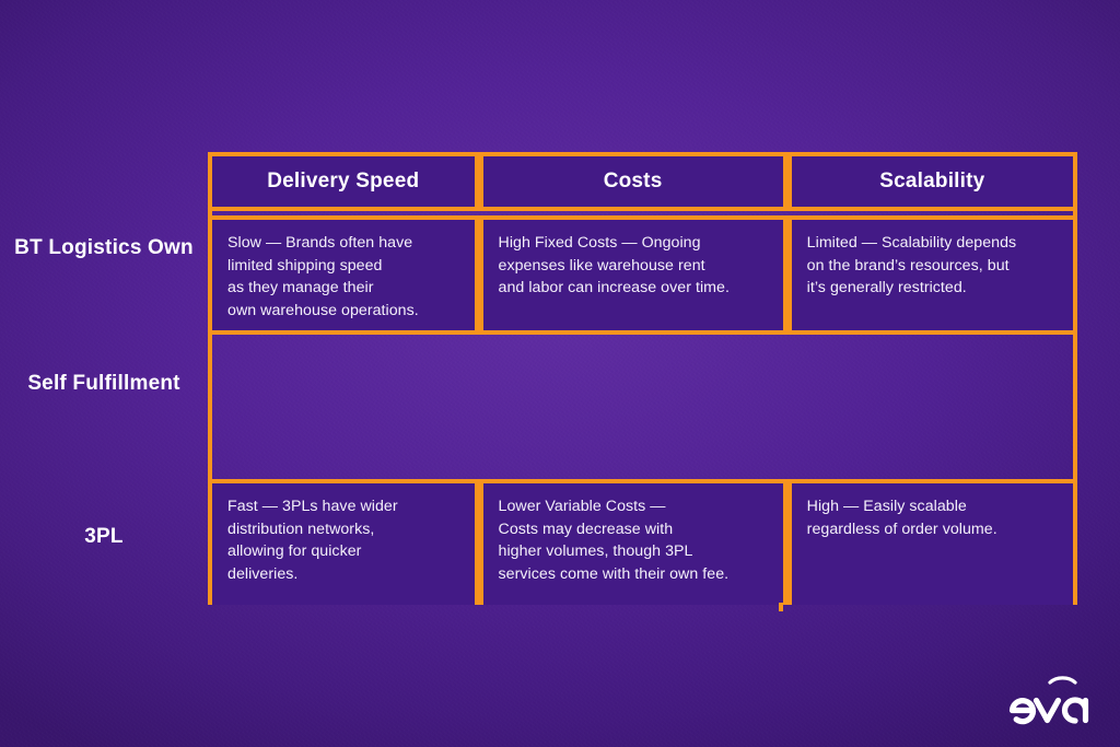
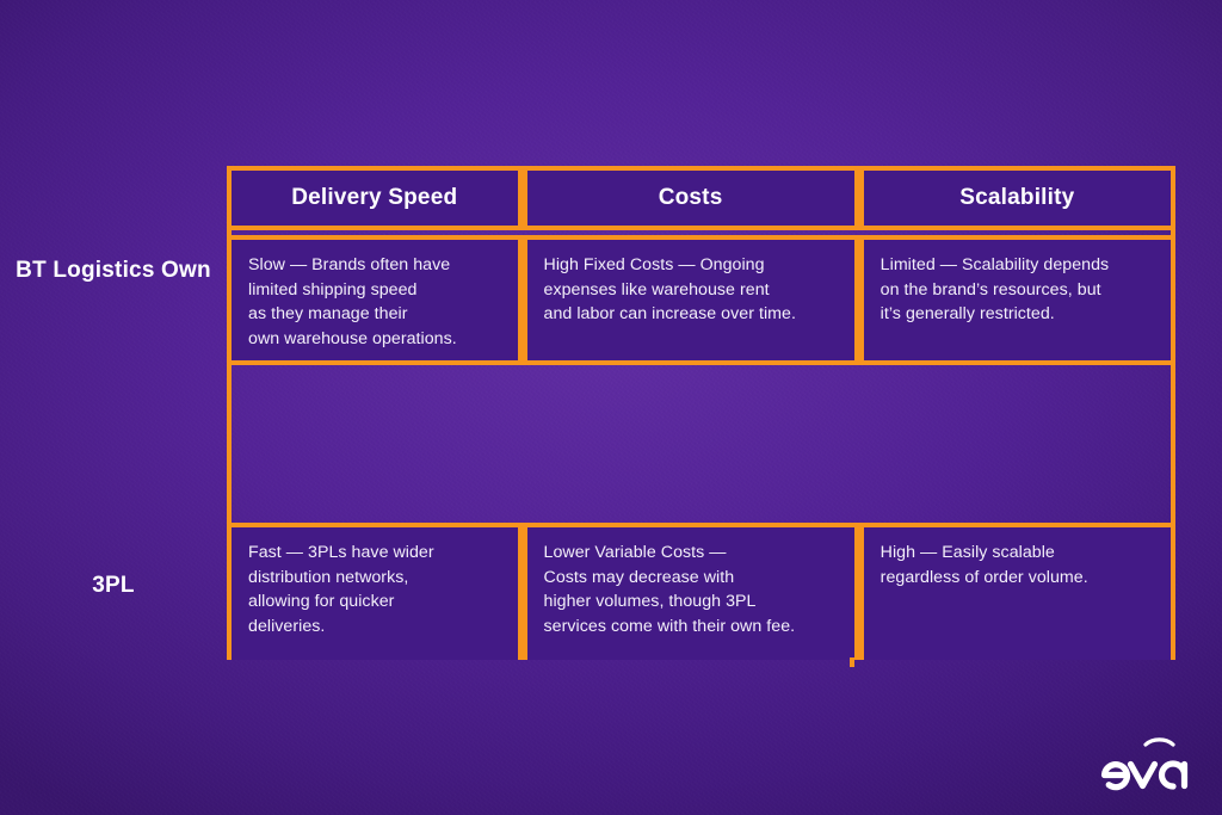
  BT Logistics Own
- Self Fulfillment
  3PL
  Delivery Speed
  Costs
  Scalability
  Slow — Brands often have
  limited shipping speed
  as they manage their
  own warehouse operations.
  High Fixed Costs — Ongoing
  expenses like warehouse rent
  and labor can increase over time.
  Limited — Scalability depends
  on the brand’s resources, but
  it’s generally restricted.
  Fast — 3PLs have wider
  distribution networks,
  allowing for quicker
  deliveries.
  Lower Variable Costs —
  Costs may decrease with
  higher volumes, though 3PL
  services come with their own fee.
  High — Easily scalable
  regardless of order volume.
